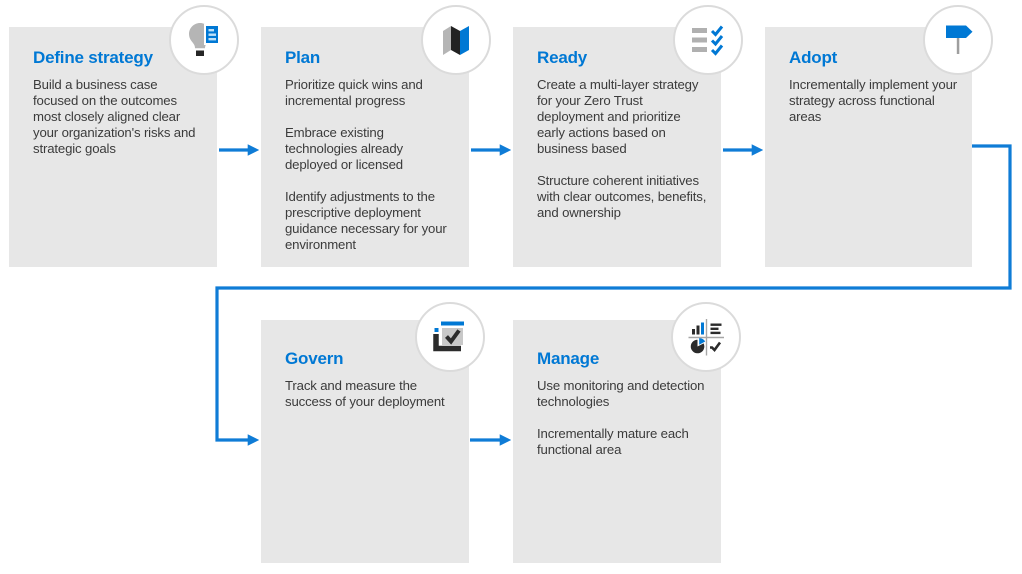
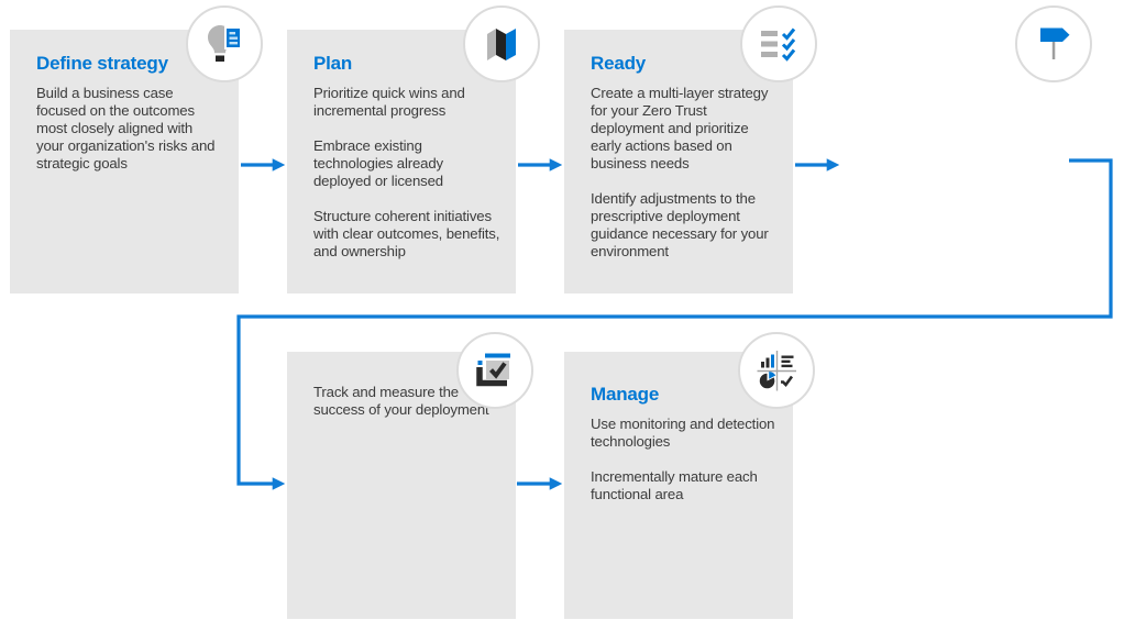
  Define strategy
- Build a business case focused on the outcomes most closely aligned clear your organization's risks and strategic goals
+ Build a business case focused on the outcomes most closely aligned with your organization's risks and strategic goals
  Plan
  Prioritize quick wins and incremental progress
  Embrace existing technologies already deployed or licensed
- Identify adjustments to the prescriptive deployment guidance necessary for your environment
+ Structure coherent initiatives with clear outcomes, benefits, and ownership
  Ready
- Create a multi-layer strategy for your Zero Trust deployment and prioritize early actions based on business based
+ Create a multi-layer strategy for your Zero Trust deployment and prioritize early actions based on business needs
- Structure coherent initiatives with clear outcomes, benefits, and ownership
+ Identify adjustments to the prescriptive deployment guidance necessary for your environment
- Adopt
- Incrementally implement your strategy across functional areas
- Govern
  Track and measure the success of your deployment
  Manage
  Use monitoring and detection technologies
  Incrementally mature each functional area
